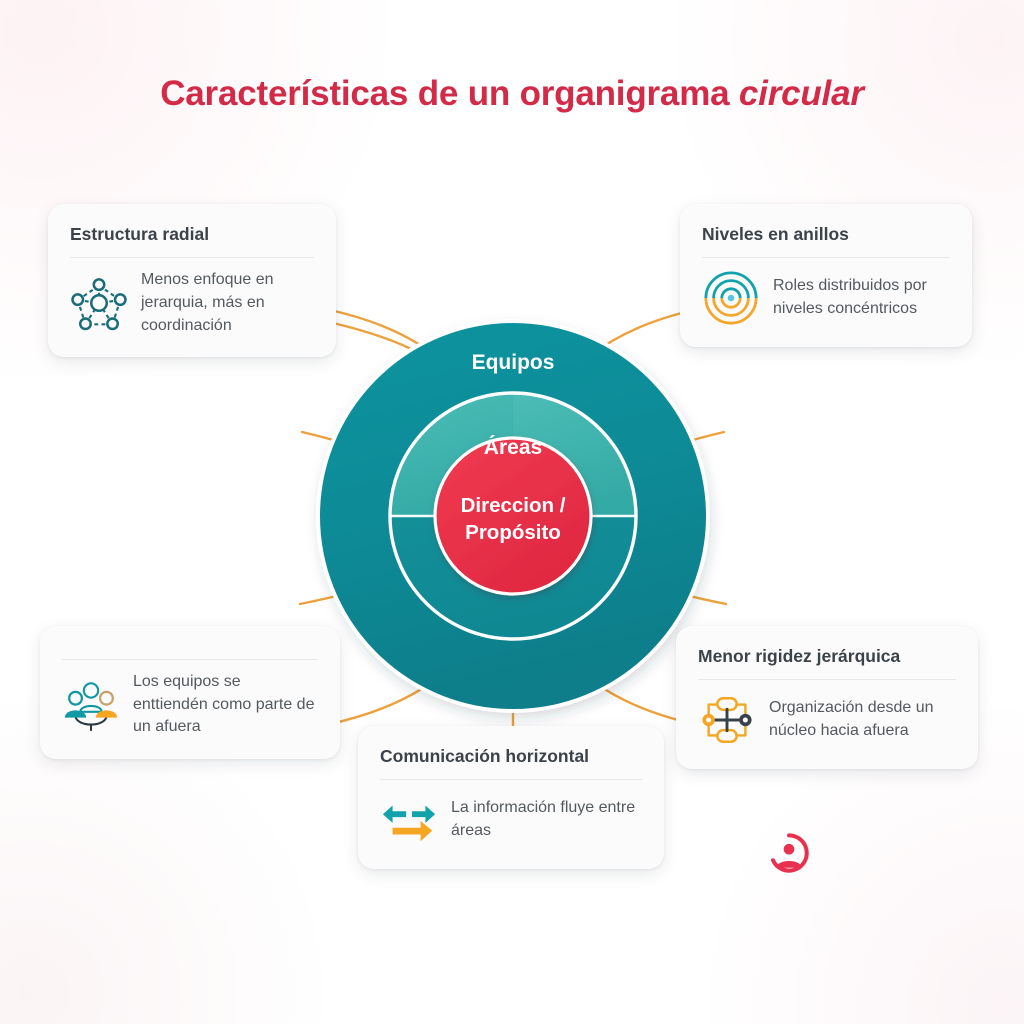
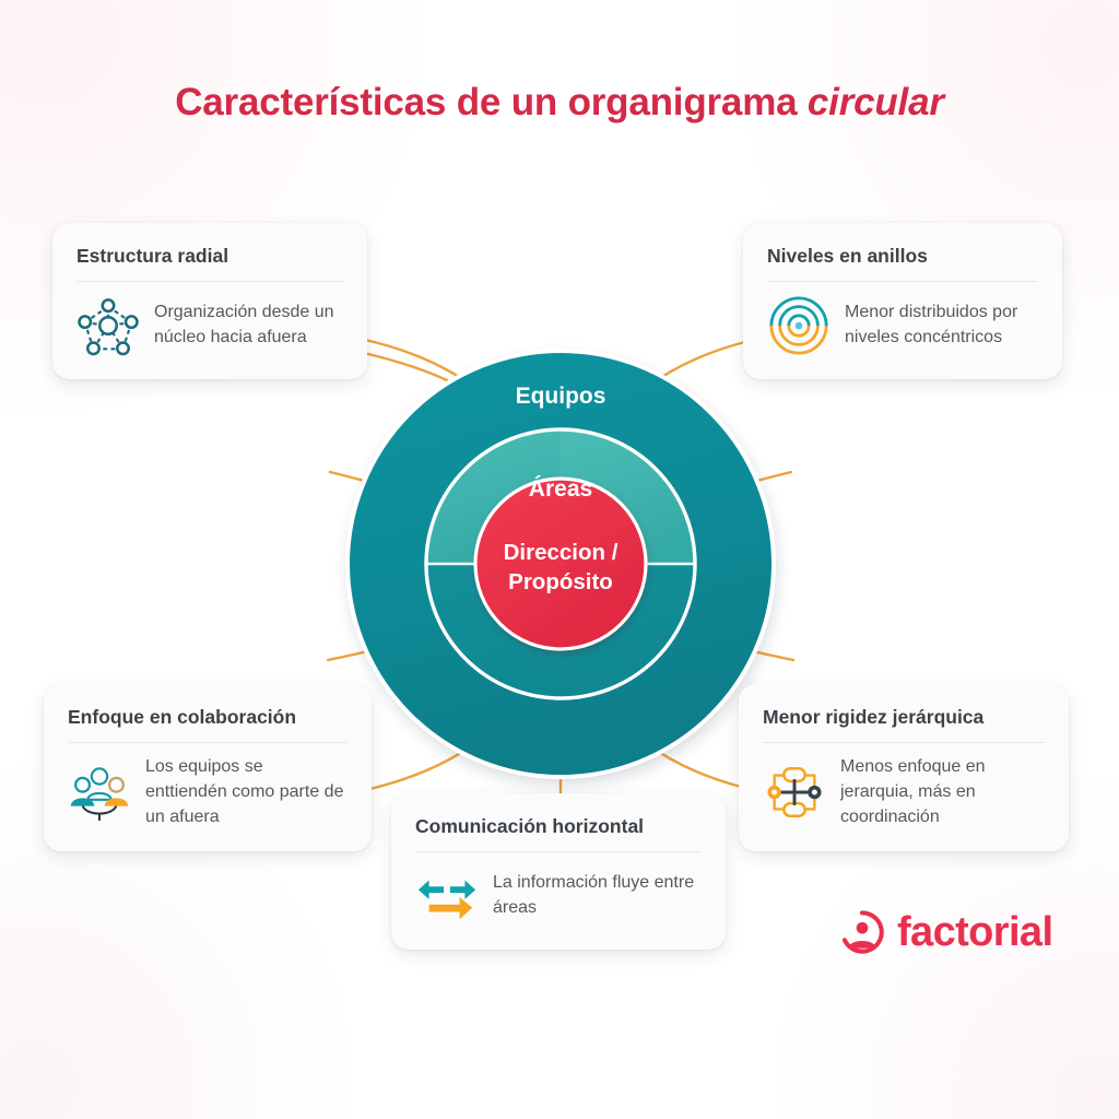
  Características de un organigrama circular
  Equipos
  Áreas
  Direccion /
  Propósito
  Estructura radial
- Menos enfoque en jerarquia, más en coordinación
+ Organización desde un núcleo hacia afuera
  Niveles en anillos
- Roles distribuidos por niveles concéntricos
+ Menor distribuidos por niveles concéntricos
+ Enfoque en colaboración
  Los equipos se enttiendén como parte de un afuera
  Menor rigidez jerárquica
- Organización desde un núcleo hacia afuera
+ Menos enfoque en jerarquia, más en coordinación
  Comunicación horizontal
  La información fluye entre áreas
+ factorial
